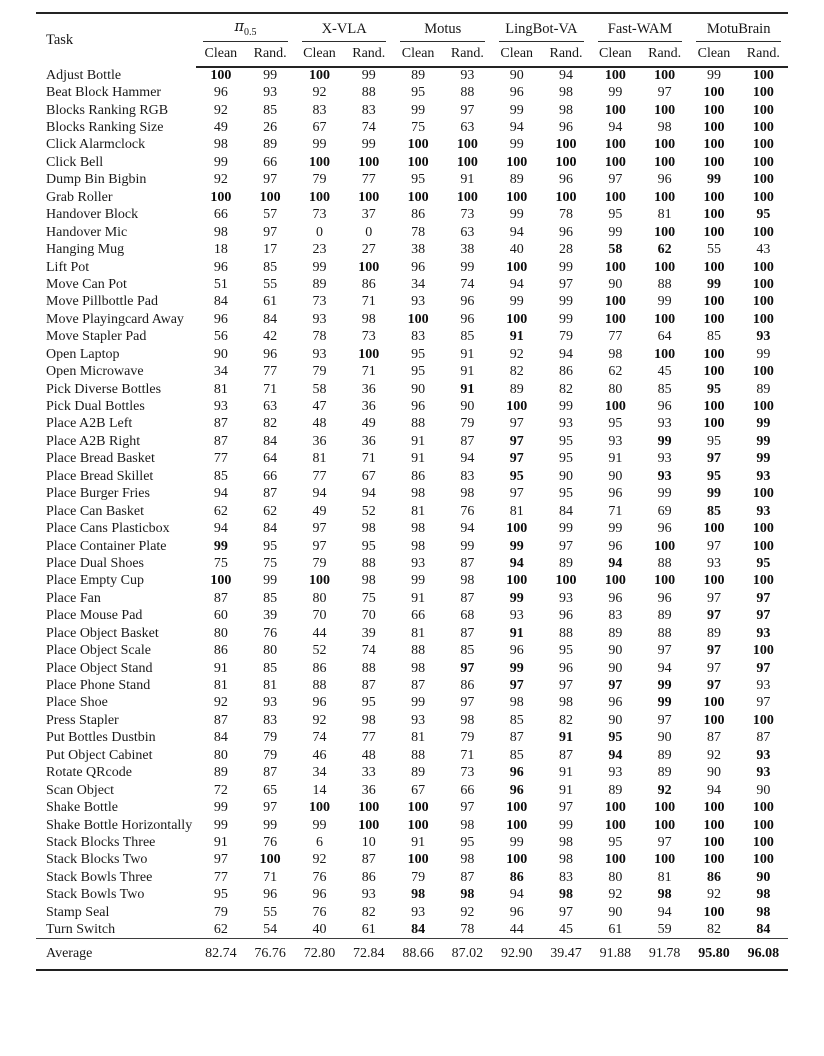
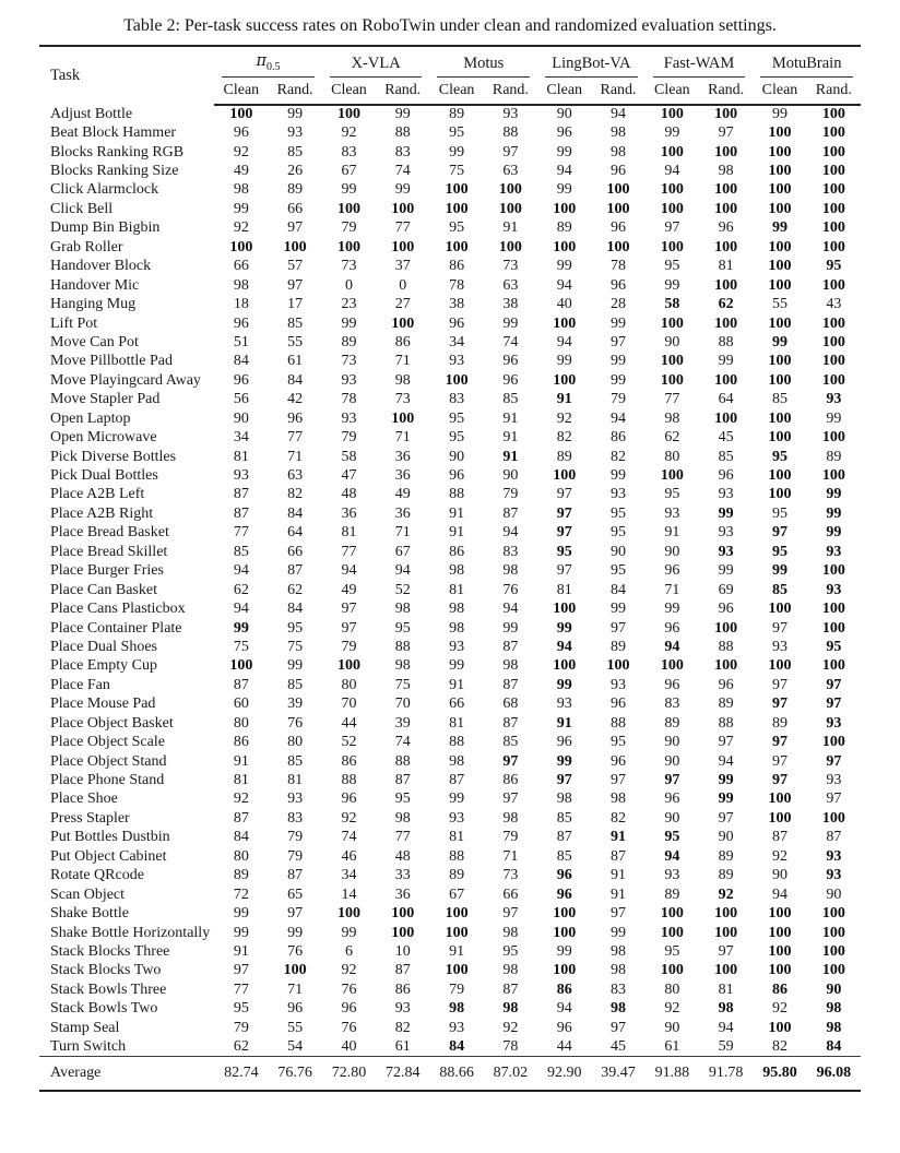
+ Table 2: Per-task success rates on RoboTwin under clean and randomized evaluation settings.
  Task	π0.5	X-VLA	Motus	LingBot-VA	Fast-WAM	MotuBrain
  Clean	Rand.	Clean	Rand.	Clean	Rand.	Clean	Rand.	Clean	Rand.	Clean	Rand.
  Adjust Bottle	100	99	100	99	89	93	90	94	100	100	99	100
  Beat Block Hammer	96	93	92	88	95	88	96	98	99	97	100	100
  Blocks Ranking RGB	92	85	83	83	99	97	99	98	100	100	100	100
  Blocks Ranking Size	49	26	67	74	75	63	94	96	94	98	100	100
  Click Alarmclock	98	89	99	99	100	100	99	100	100	100	100	100
  Click Bell	99	66	100	100	100	100	100	100	100	100	100	100
  Dump Bin Bigbin	92	97	79	77	95	91	89	96	97	96	99	100
  Grab Roller	100	100	100	100	100	100	100	100	100	100	100	100
  Handover Block	66	57	73	37	86	73	99	78	95	81	100	95
  Handover Mic	98	97	0	0	78	63	94	96	99	100	100	100
  Hanging Mug	18	17	23	27	38	38	40	28	58	62	55	43
  Lift Pot	96	85	99	100	96	99	100	99	100	100	100	100
  Move Can Pot	51	55	89	86	34	74	94	97	90	88	99	100
  Move Pillbottle Pad	84	61	73	71	93	96	99	99	100	99	100	100
  Move Playingcard Away	96	84	93	98	100	96	100	99	100	100	100	100
  Move Stapler Pad	56	42	78	73	83	85	91	79	77	64	85	93
  Open Laptop	90	96	93	100	95	91	92	94	98	100	100	99
  Open Microwave	34	77	79	71	95	91	82	86	62	45	100	100
  Pick Diverse Bottles	81	71	58	36	90	91	89	82	80	85	95	89
  Pick Dual Bottles	93	63	47	36	96	90	100	99	100	96	100	100
  Place A2B Left	87	82	48	49	88	79	97	93	95	93	100	99
  Place A2B Right	87	84	36	36	91	87	97	95	93	99	95	99
  Place Bread Basket	77	64	81	71	91	94	97	95	91	93	97	99
  Place Bread Skillet	85	66	77	67	86	83	95	90	90	93	95	93
  Place Burger Fries	94	87	94	94	98	98	97	95	96	99	99	100
  Place Can Basket	62	62	49	52	81	76	81	84	71	69	85	93
  Place Cans Plasticbox	94	84	97	98	98	94	100	99	99	96	100	100
  Place Container Plate	99	95	97	95	98	99	99	97	96	100	97	100
  Place Dual Shoes	75	75	79	88	93	87	94	89	94	88	93	95
  Place Empty Cup	100	99	100	98	99	98	100	100	100	100	100	100
  Place Fan	87	85	80	75	91	87	99	93	96	96	97	97
  Place Mouse Pad	60	39	70	70	66	68	93	96	83	89	97	97
  Place Object Basket	80	76	44	39	81	87	91	88	89	88	89	93
  Place Object Scale	86	80	52	74	88	85	96	95	90	97	97	100
  Place Object Stand	91	85	86	88	98	97	99	96	90	94	97	97
  Place Phone Stand	81	81	88	87	87	86	97	97	97	99	97	93
  Place Shoe	92	93	96	95	99	97	98	98	96	99	100	97
  Press Stapler	87	83	92	98	93	98	85	82	90	97	100	100
  Put Bottles Dustbin	84	79	74	77	81	79	87	91	95	90	87	87
  Put Object Cabinet	80	79	46	48	88	71	85	87	94	89	92	93
  Rotate QRcode	89	87	34	33	89	73	96	91	93	89	90	93
  Scan Object	72	65	14	36	67	66	96	91	89	92	94	90
  Shake Bottle	99	97	100	100	100	97	100	97	100	100	100	100
  Shake Bottle Horizontally	99	99	99	100	100	98	100	99	100	100	100	100
  Stack Blocks Three	91	76	6	10	91	95	99	98	95	97	100	100
  Stack Blocks Two	97	100	92	87	100	98	100	98	100	100	100	100
  Stack Bowls Three	77	71	76	86	79	87	86	83	80	81	86	90
  Stack Bowls Two	95	96	96	93	98	98	94	98	92	98	92	98
  Stamp Seal	79	55	76	82	93	92	96	97	90	94	100	98
  Turn Switch	62	54	40	61	84	78	44	45	61	59	82	84
  Average	82.74	76.76	72.80	72.84	88.66	87.02	92.90	39.47	91.88	91.78	95.80	96.08
